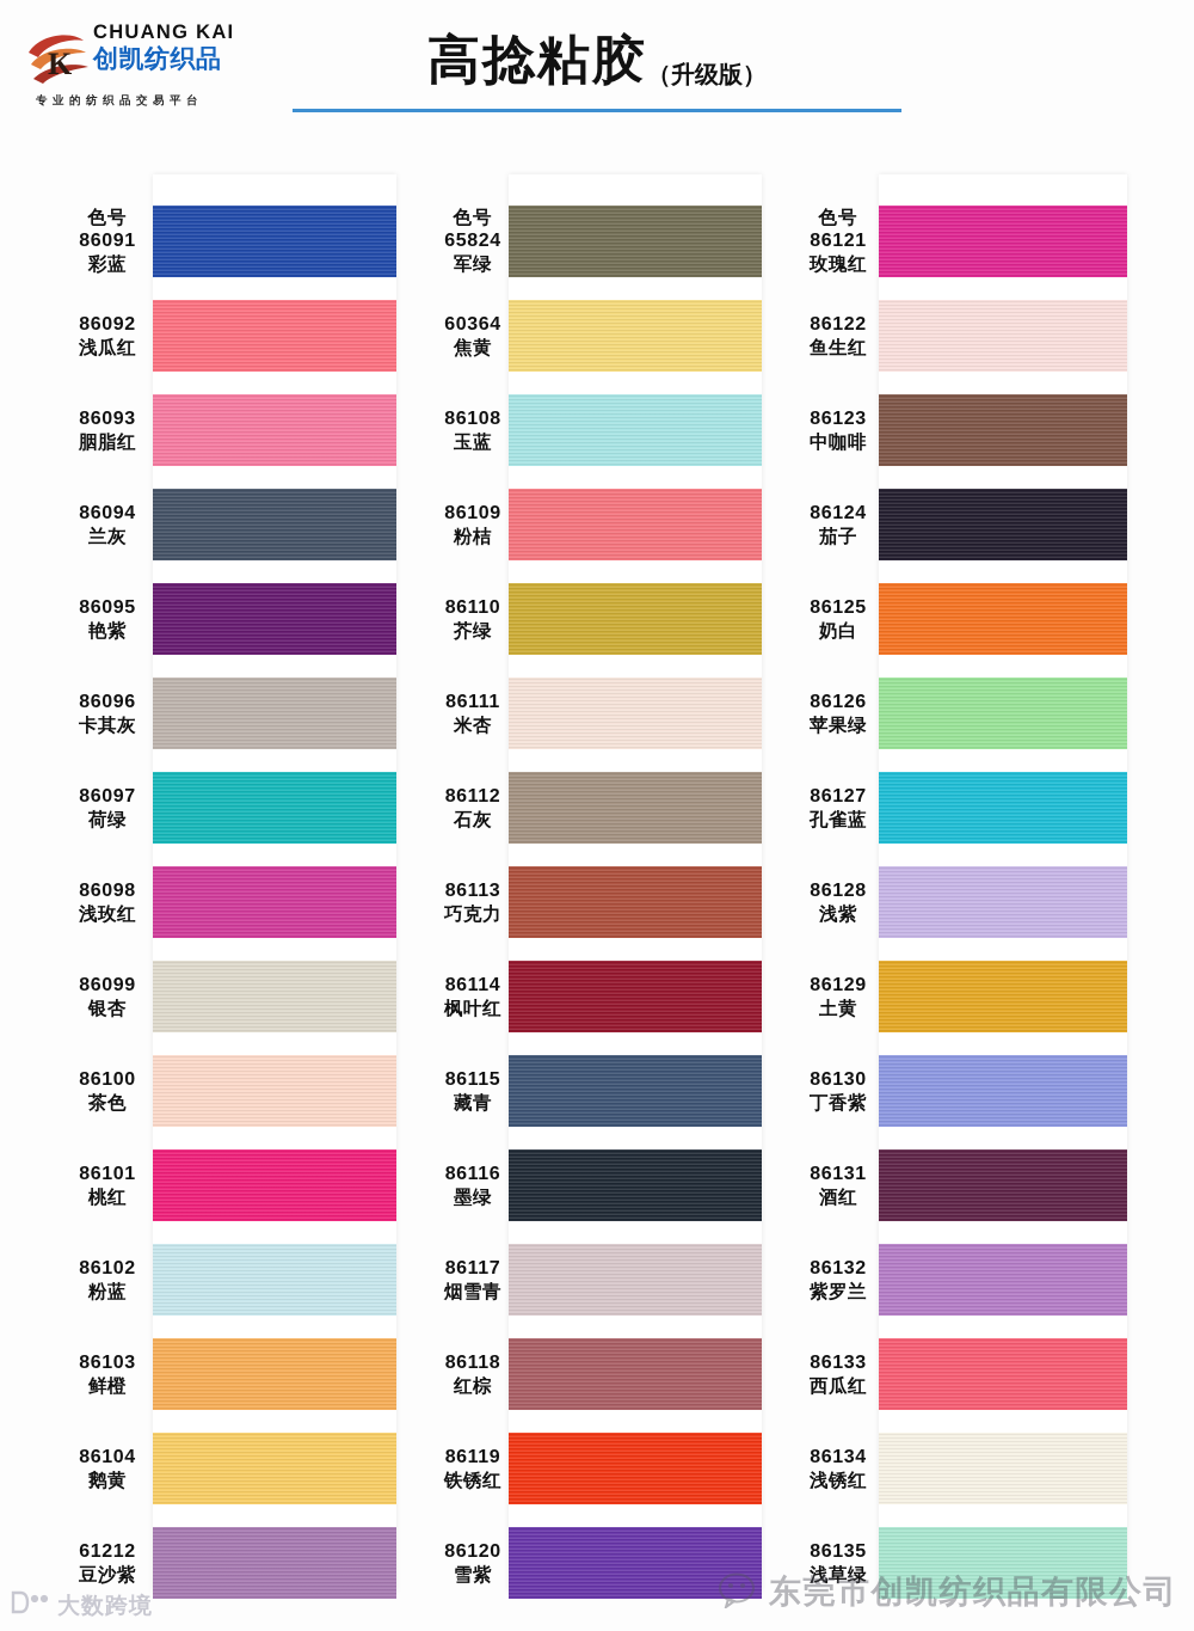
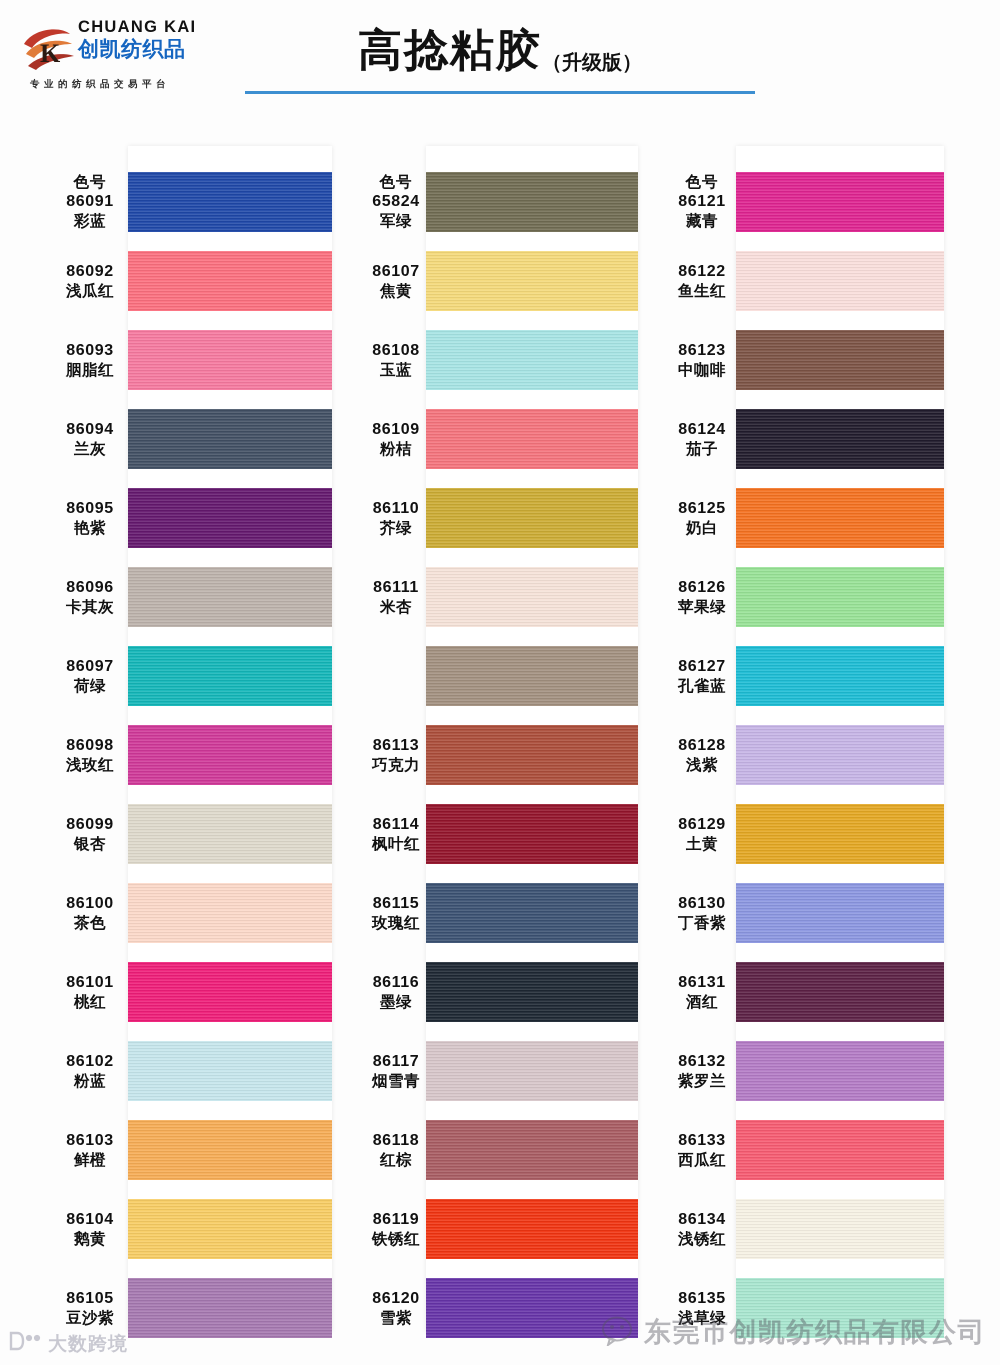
  K
  CHUANG KAI
  创凯纺织品
  专业的纺织品交易平台
  高捻粘胶（升级版）
  色号
  86091
  彩蓝
  86092
  浅瓜红
  86093
  胭脂红
  86094
  兰灰
  86095
  艳紫
  86096
  卡其灰
  86097
  荷绿
  86098
  浅玫红
  86099
  银杏
  86100
  茶色
  86101
  桃红
  86102
  粉蓝
  86103
  鲜橙
  86104
  鹅黄
- 61212
+ 86105
  豆沙紫
  色号
  65824
  军绿
- 60364
+ 86107
  焦黄
  86108
  玉蓝
  86109
  粉桔
  86110
  芥绿
  86111
  米杏
- 86112
- 石灰
  86113
  巧克力
  86114
  枫叶红
  86115
- 藏青
+ 玫瑰红
  86116
  墨绿
  86117
  烟雪青
  86118
  红棕
  86119
  铁锈红
  86120
  雪紫
  色号
  86121
- 玫瑰红
+ 藏青
  86122
  鱼生红
  86123
  中咖啡
  86124
  茄子
  86125
  奶白
  86126
  苹果绿
  86127
  孔雀蓝
  86128
  浅紫
  86129
  土黄
  86130
  丁香紫
  86131
  酒红
  86132
  紫罗兰
  86133
  西瓜红
  86134
  浅锈红
  86135
  浅草绿
  大数跨境
  东莞市创凯纺织品有限公司
